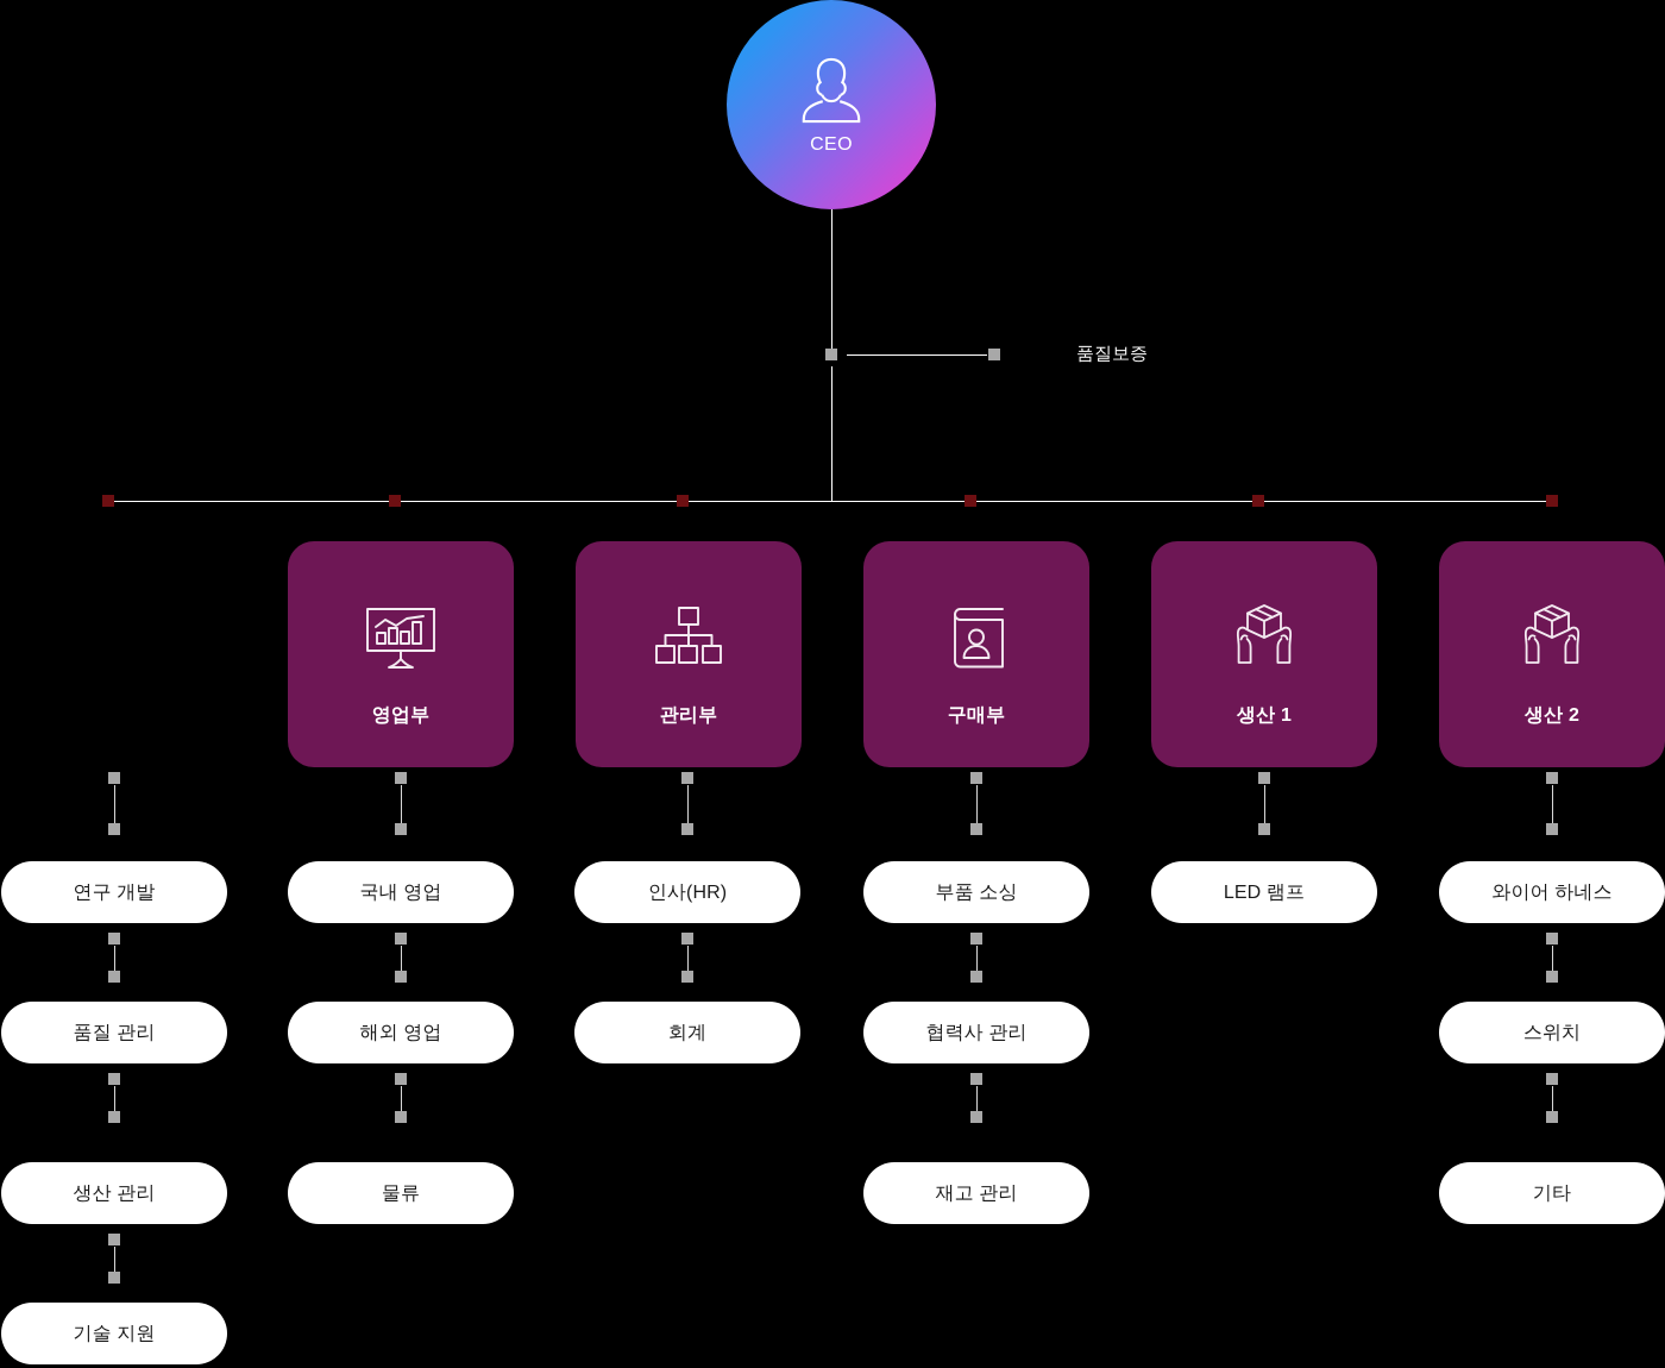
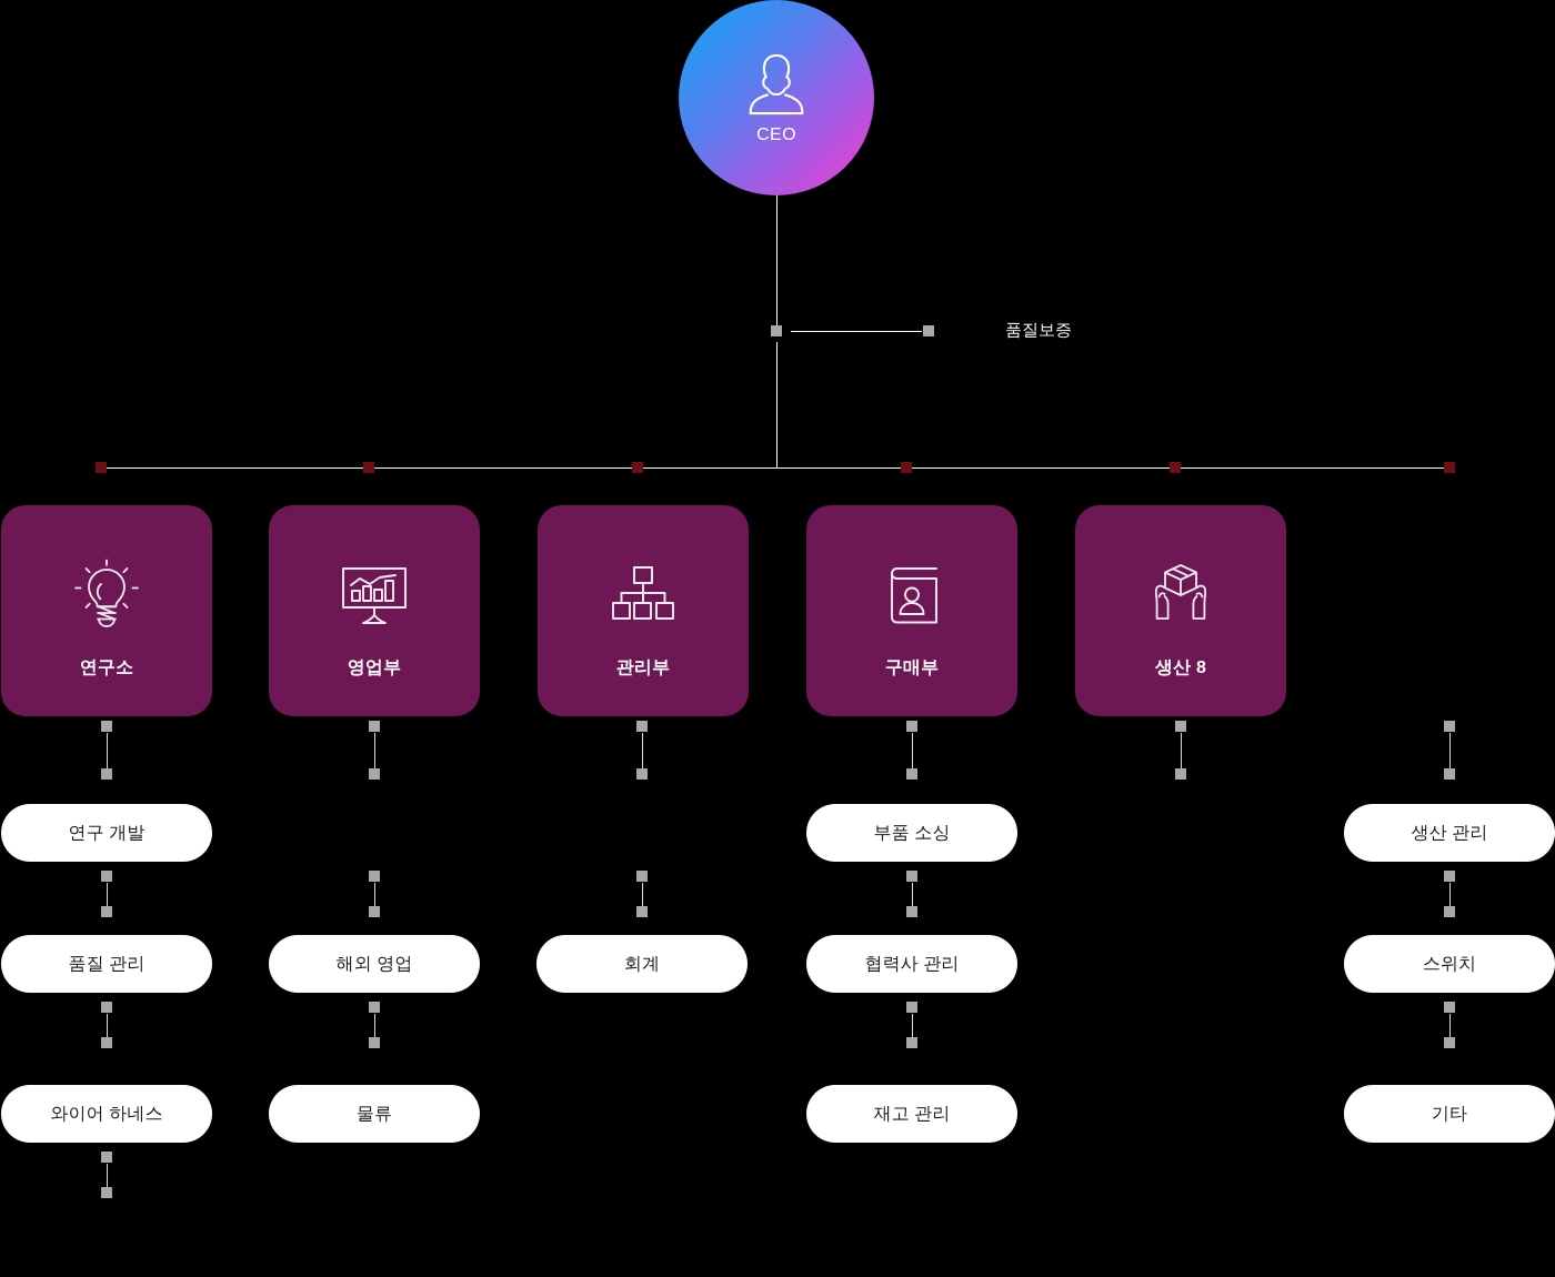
  CEO
  품질보증
+ 연구소
  영업부
  관리부
  구매부
- 생산 1
+ 생산 8
- 생산 2
  연구 개발
  품질 관리
- 생산 관리
+ 와이어 하네스
- 기술 지원
- 국내 영업
  해외 영업
  물류
- 인사(HR)
  회계
  부품 소싱
  협력사 관리
  재고 관리
- LED 램프
- 와이어 하네스
+ 생산 관리
  스위치
  기타
